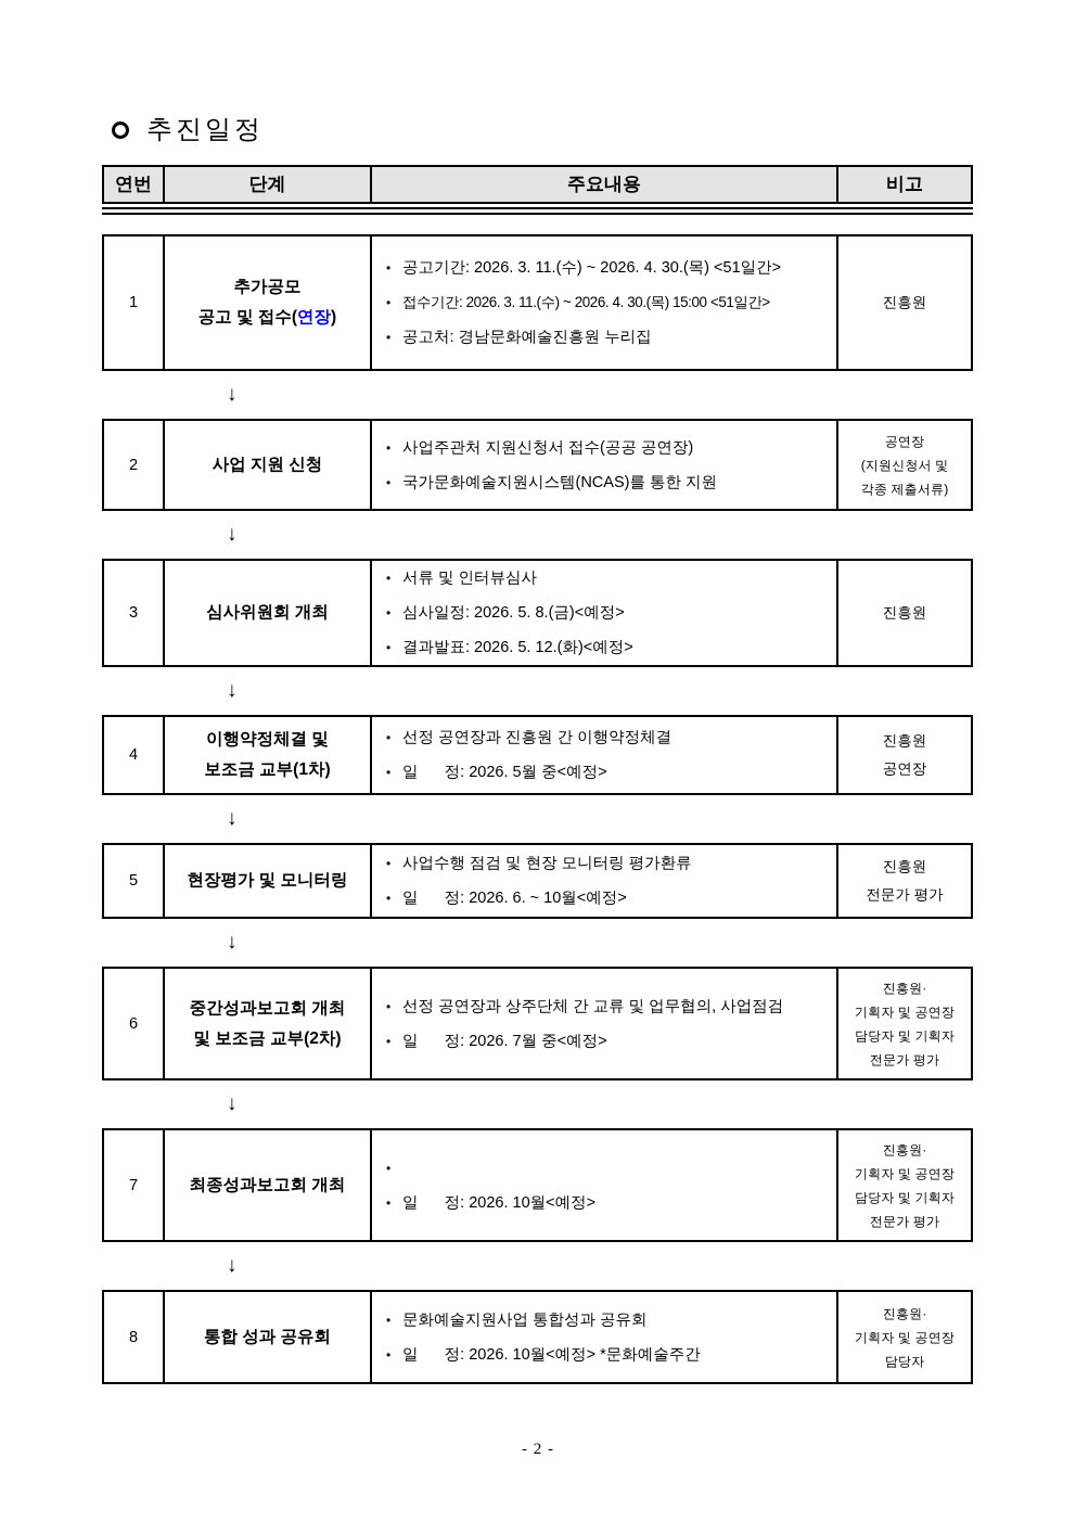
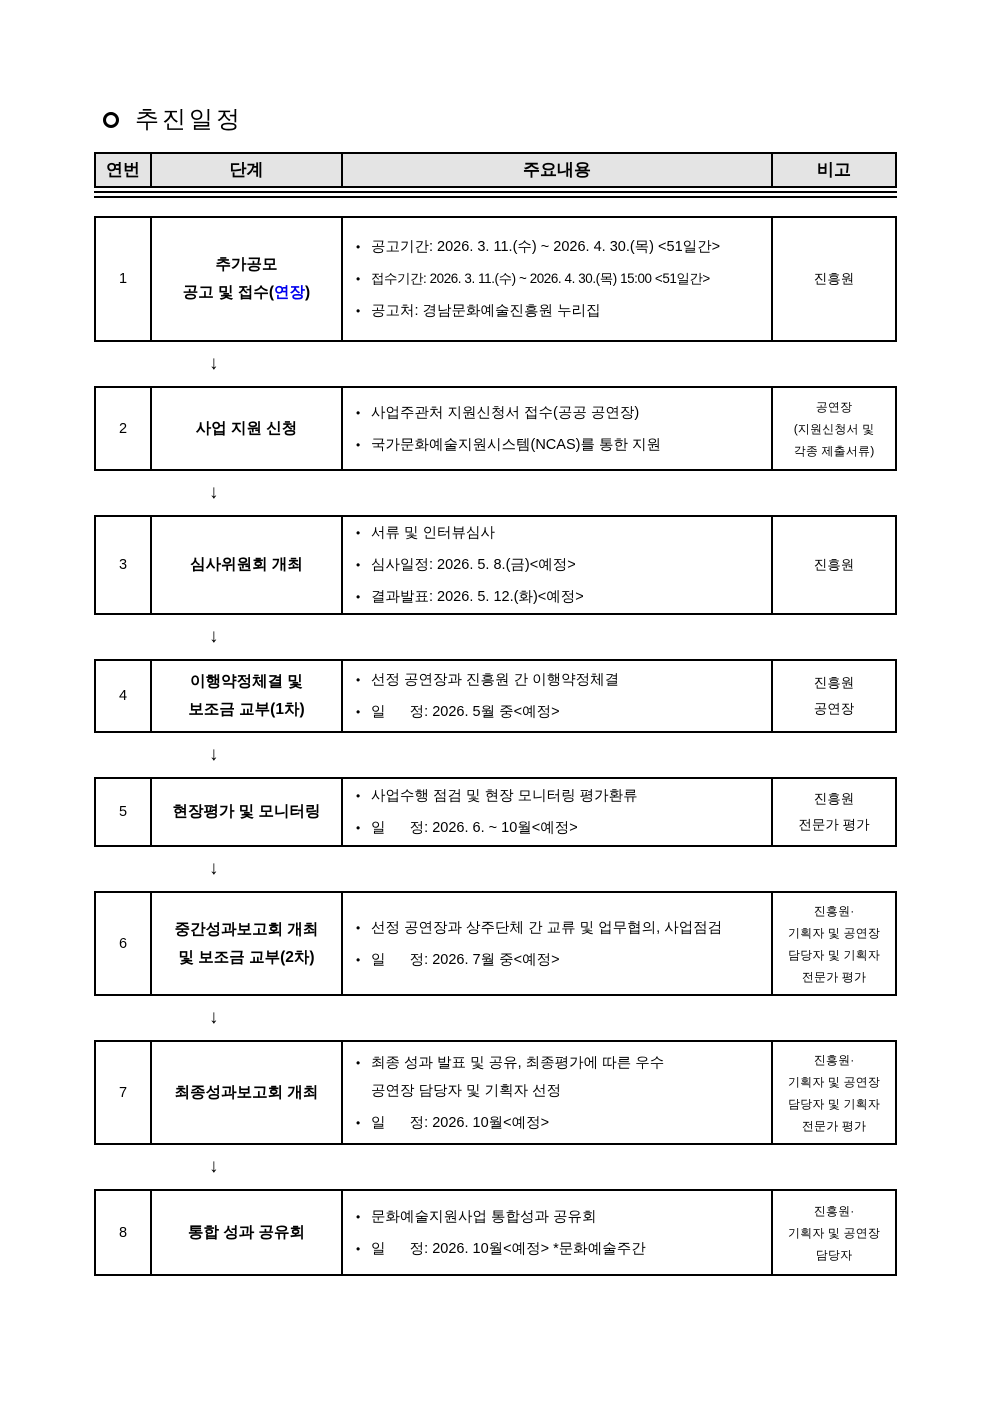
  추진일정
  연번
  단계
  주요내용
  비고
  1
  추가공모
  공고 및 접수(연장)
  •
  공고기간: 2026. 3. 11.(수) ~ 2026. 4. 30.(목) <51일간>
  •
  접수기간: 2026. 3. 11.(수) ~ 2026. 4. 30.(목) 15:00 <51일간>
  •
  공고처: 경남문화예술진흥원 누리집
  진흥원
  ↓
  2
  사업 지원 신청
  •
  사업주관처 지원신청서 접수(공공 공연장)
  •
  국가문화예술지원시스템(NCAS)를 통한 지원
  공연장
  (지원신청서 및
  각종 제출서류)
  ↓
  3
  심사위원회 개최
  •
  서류 및 인터뷰심사
  •
  심사일정: 2026. 5. 8.(금)<예정>
  •
  결과발표: 2026. 5. 12.(화)<예정>
  진흥원
  ↓
  4
  이행약정체결 및
  보조금 교부(1차)
  •
  선정 공연장과 진흥원 간 이행약정체결
  •
  일 정: 2026. 5월 중<예정>
  진흥원
  공연장
  ↓
  5
  현장평가 및 모니터링
  •
  사업수행 점검 및 현장 모니터링 평가환류
  •
  일 정: 2026. 6. ~ 10월<예정>
  진흥원
  전문가 평가
  ↓
  6
  중간성과보고회 개최
  및 보조금 교부(2차)
  •
  선정 공연장과 상주단체 간 교류 및 업무협의, 사업점검
  •
  일 정: 2026. 7월 중<예정>
  진흥원·
  기획자 및 공연장
  담당자 및 기획자
  전문가 평가
  ↓
  7
  최종성과보고회 개최
  •
+ 최종 성과 발표 및 공유, 최종평가에 따른 우수
+ 공연장 담당자 및 기획자 선정
  •
  일 정: 2026. 10월<예정>
  진흥원·
  기획자 및 공연장
  담당자 및 기획자
  전문가 평가
  ↓
  8
  통합 성과 공유회
  •
  문화예술지원사업 통합성과 공유회
  •
  일 정: 2026. 10월<예정> *문화예술주간
  진흥원·
  기획자 및 공연장
  담당자
- - 2 -
